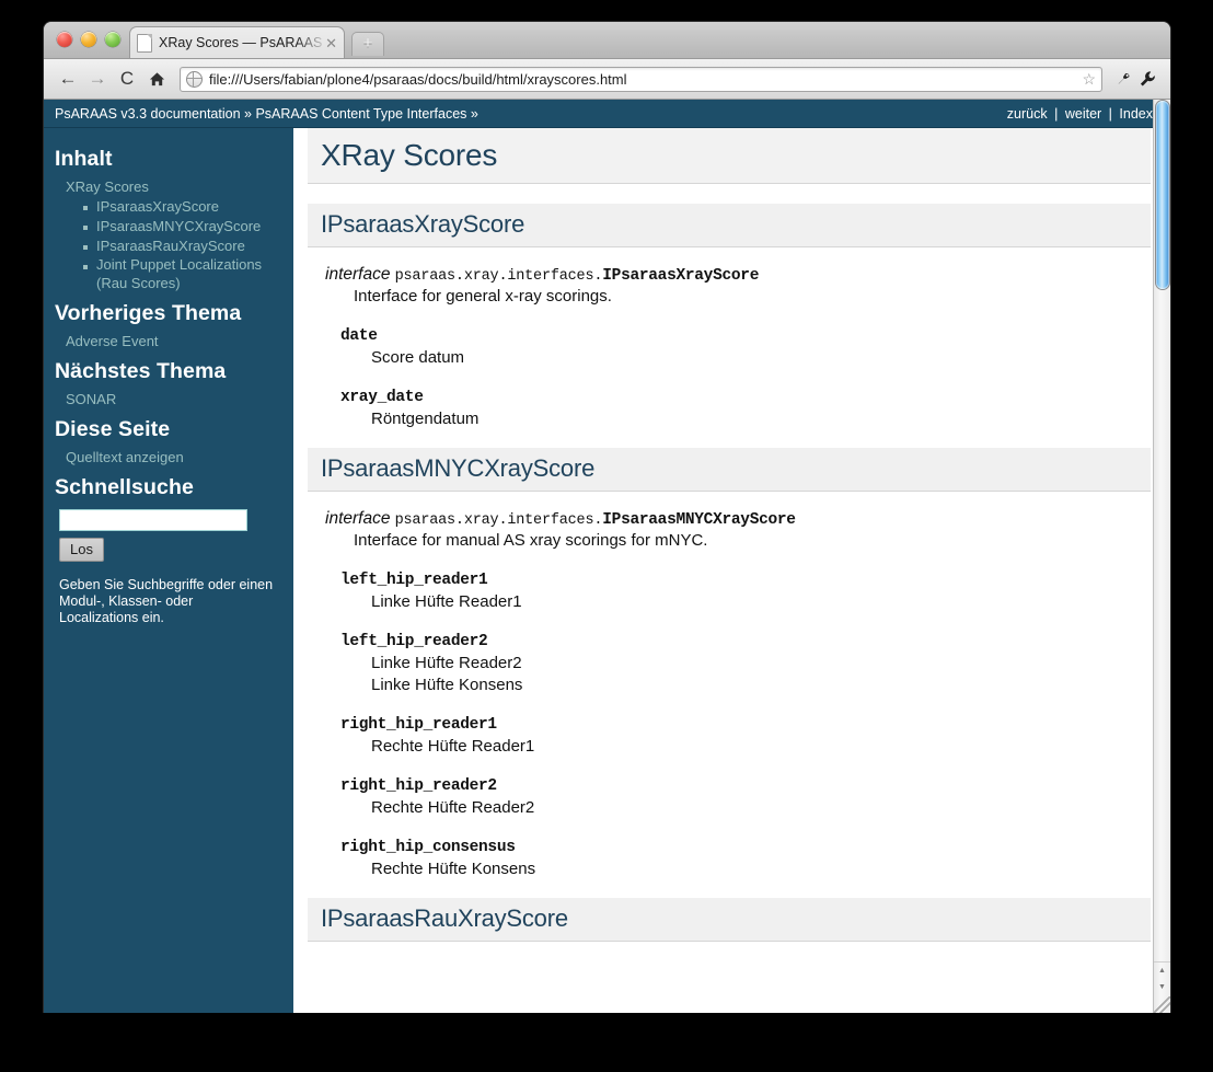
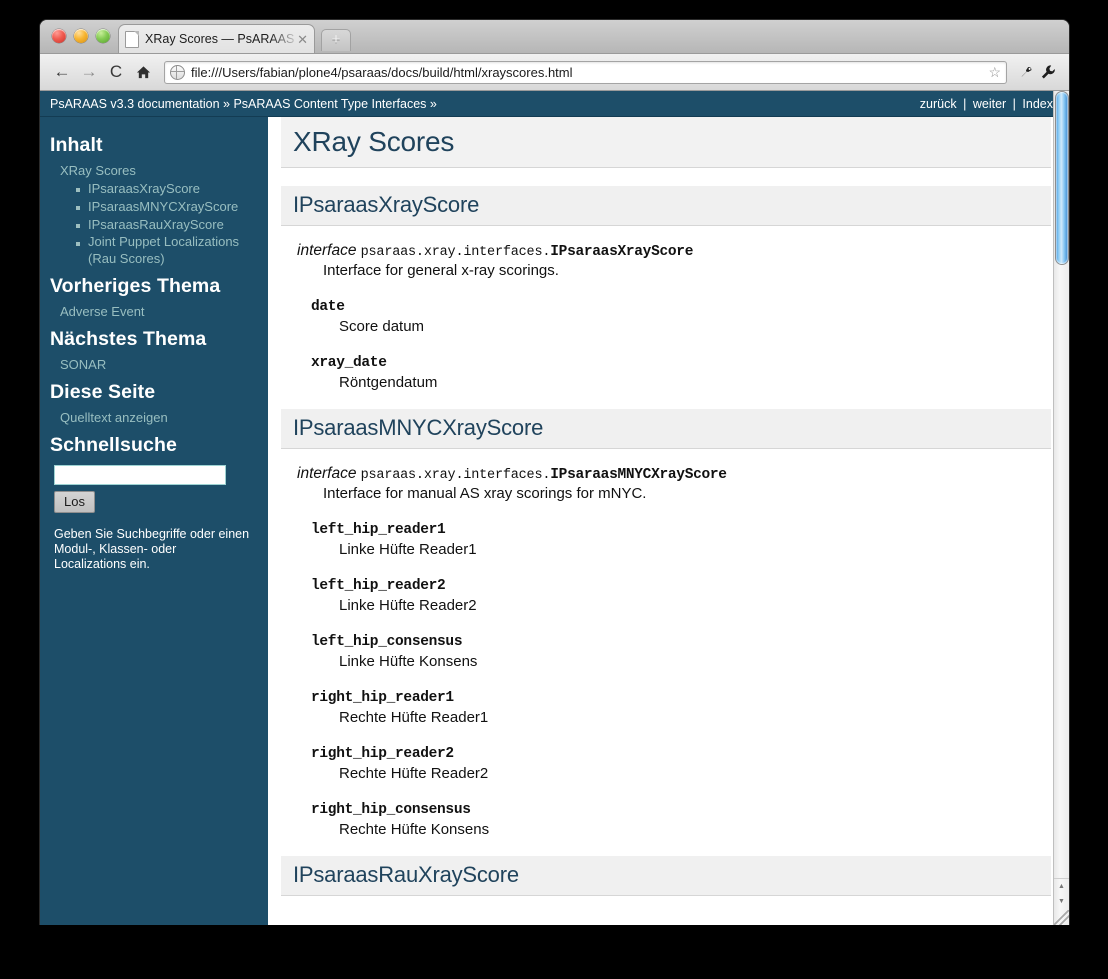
  XRay Scores — PsARAAS
  ✕
  +
  ←
  →
  C
  file:///Users/fabian/plone4/psaraas/docs/build/html/xrayscores.html
  ☆
  PsARAAS v3.3 documentation » PsARAAS Content Type Interfaces »
  zurück | weiter | Index
  Inhalt
  XRay Scores
  IPsaraasXrayScore
  IPsaraasMNYCXrayScore
  IPsaraasRauXrayScore
  Joint Puppet Localizations (Rau Scores)
  Vorheriges Thema
  Adverse Event
  Nächstes Thema
  SONAR
  Diese Seite
  Quelltext anzeigen
  Schnellsuche
  Los
  Geben Sie Suchbegriffe oder einen Modul-, Klassen- oder Localizations ein.
  XRay Scores
  IPsaraasXrayScore
  interface psaraas.xray.interfaces.IPsaraasXrayScore
  Interface for general x-ray scorings.
  date
  Score datum
  xray_date
  Röntgendatum
  IPsaraasMNYCXrayScore
  interface psaraas.xray.interfaces.IPsaraasMNYCXrayScore
  Interface for manual AS xray scorings for mNYC.
  left_hip_reader1
  Linke Hüfte Reader1
  left_hip_reader2
  Linke Hüfte Reader2
+ left_hip_consensus
  Linke Hüfte Konsens
  right_hip_reader1
  Rechte Hüfte Reader1
  right_hip_reader2
  Rechte Hüfte Reader2
  right_hip_consensus
  Rechte Hüfte Konsens
  IPsaraasRauXrayScore
